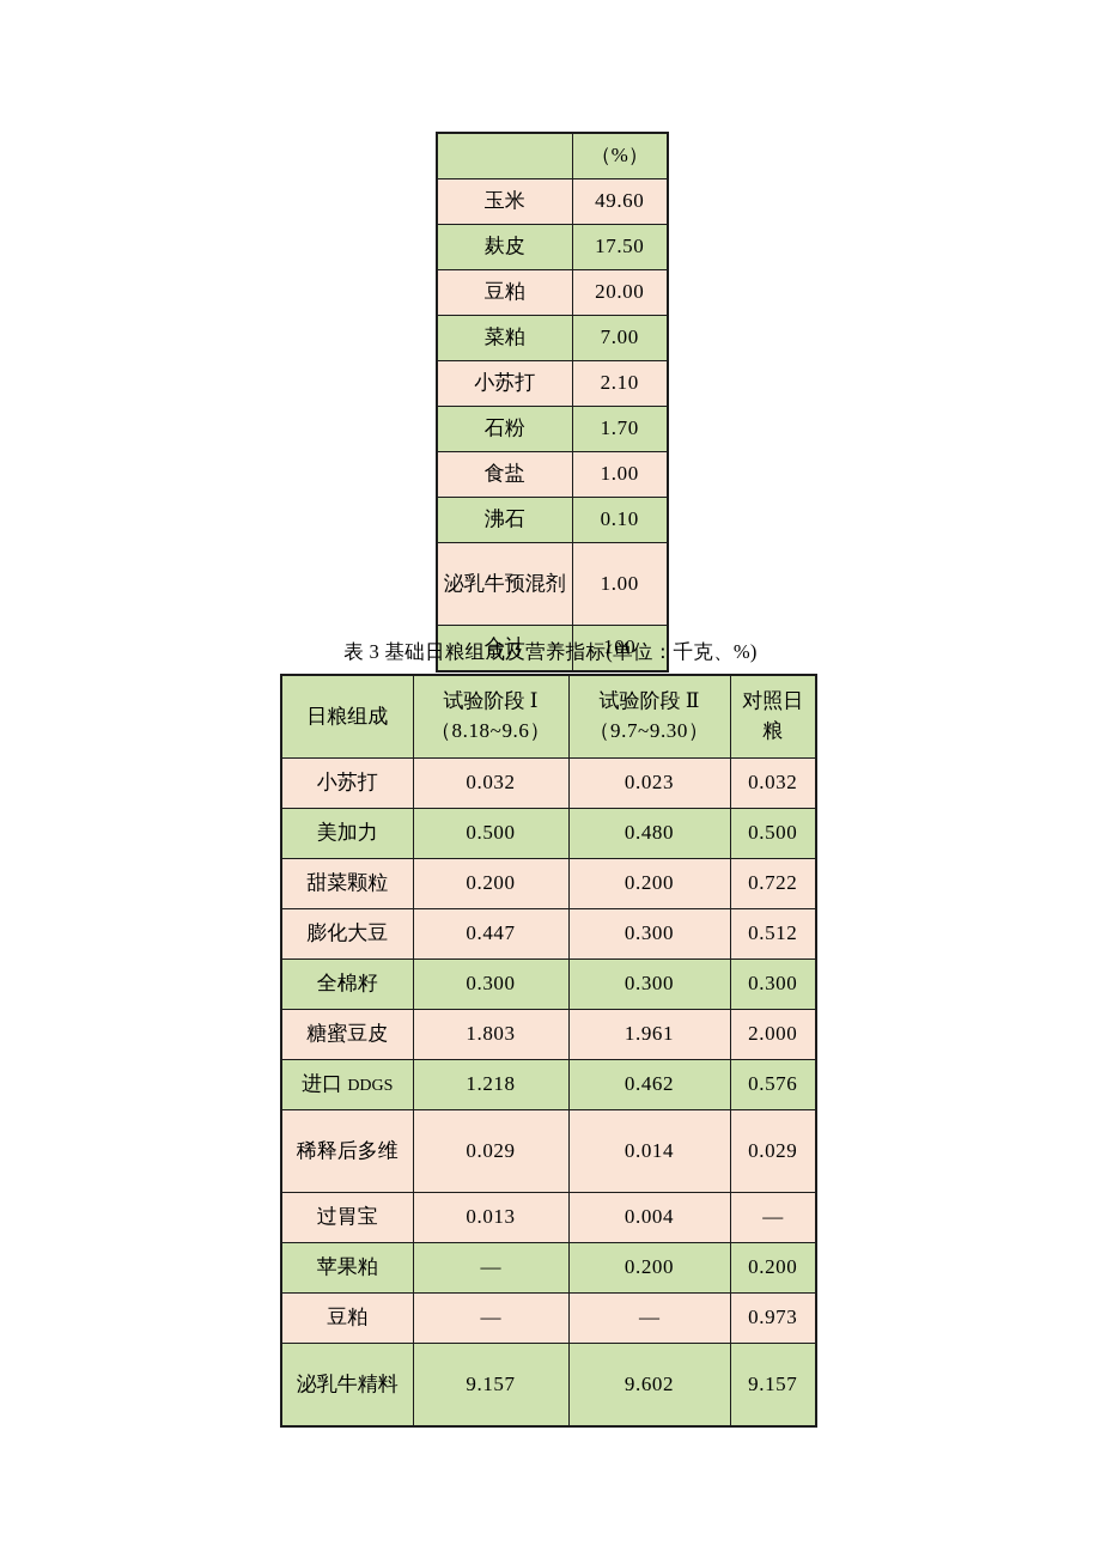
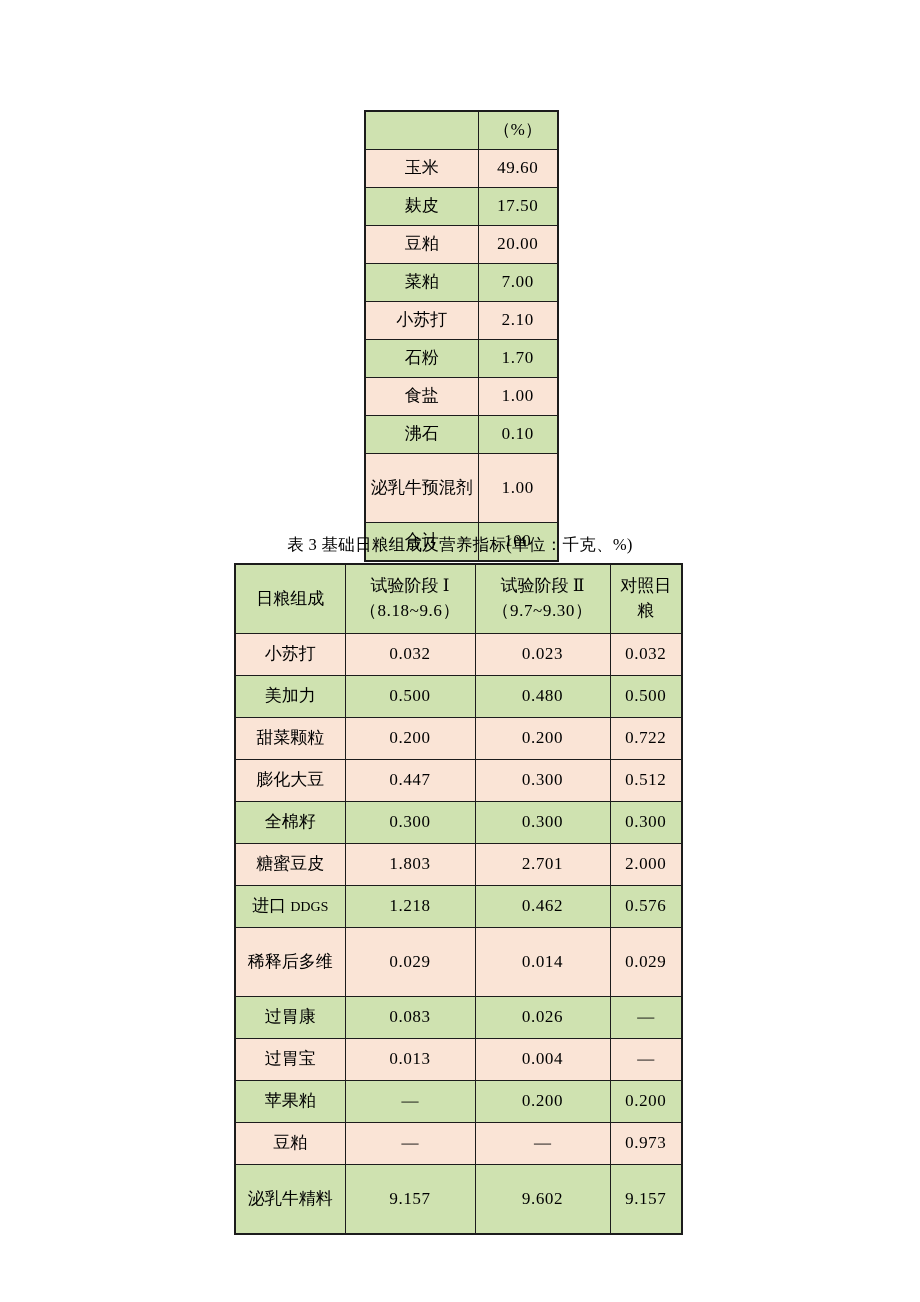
  	（%）
  玉米	49.60
  麸皮	17.50
  豆粕	20.00
  菜粕	7.00
  小苏打	2.10
  石粉	1.70
  食盐	1.00
  沸石	0.10
  泌乳牛预混剂	1.00
  合计	100
  表 3 基础日粮组成及营养指标(单位：千克、%)
  日粮组成	试验阶段 Ⅰ（8.18~9.6）	试验阶段 Ⅱ（9.7~9.30）	对照日粮
  小苏打	0.032	0.023	0.032
  美加力	0.500	0.480	0.500
  甜菜颗粒	0.200	0.200	0.722
  膨化大豆	0.447	0.300	0.512
  全棉籽	0.300	0.300	0.300
- 糖蜜豆皮	1.803	1.961	2.000
+ 糖蜜豆皮	1.803	2.701	2.000
  进口 DDGS	1.218	0.462	0.576
  稀释后多维	0.029	0.014	0.029
+ 过胃康	0.083	0.026	—
  过胃宝	0.013	0.004	—
  苹果粕	—	0.200	0.200
  豆粕	—	—	0.973
  泌乳牛精料	9.157	9.602	9.157
